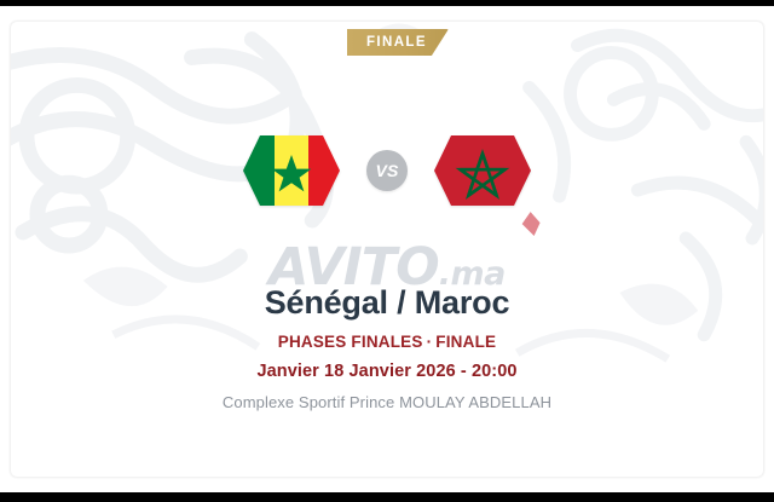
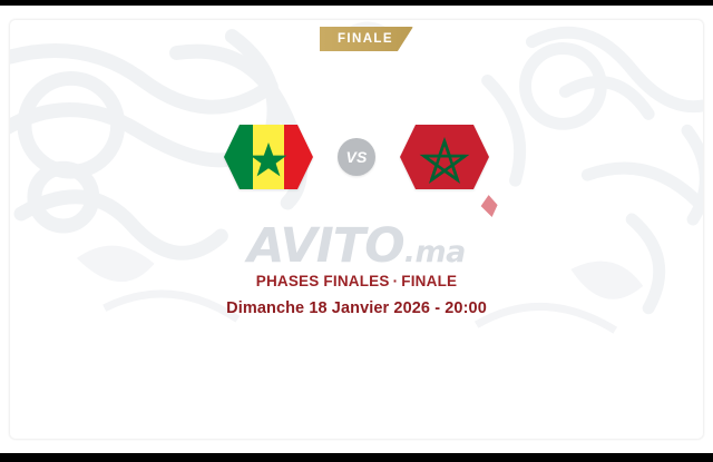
  FINALE
  VS
  AVITO.ma
- Sénégal / Maroc
  PHASES FINALES · FINALE
- Janvier 18 Janvier 2026 - 20:00
+ Dimanche 18 Janvier 2026 - 20:00
- Complexe Sportif Prince MOULAY ABDELLAH
